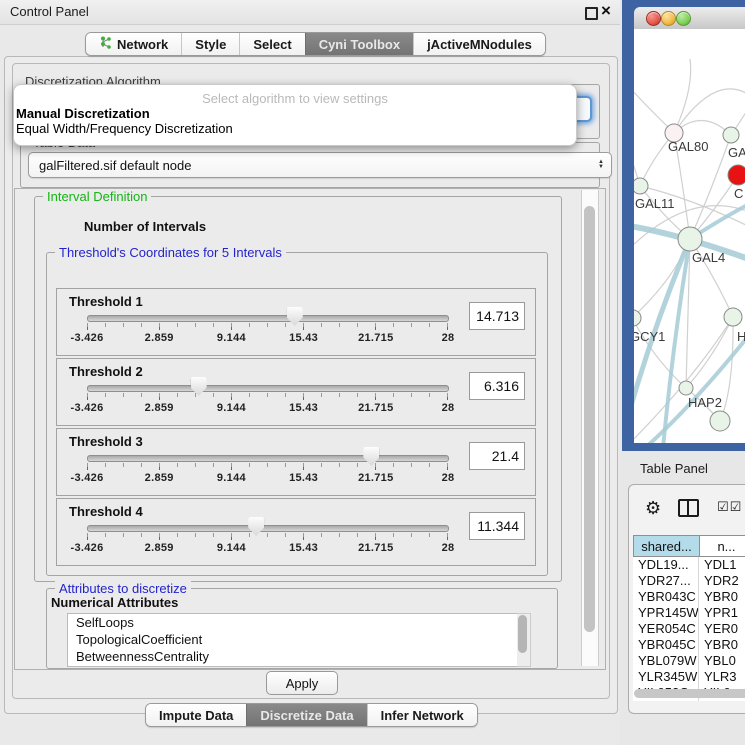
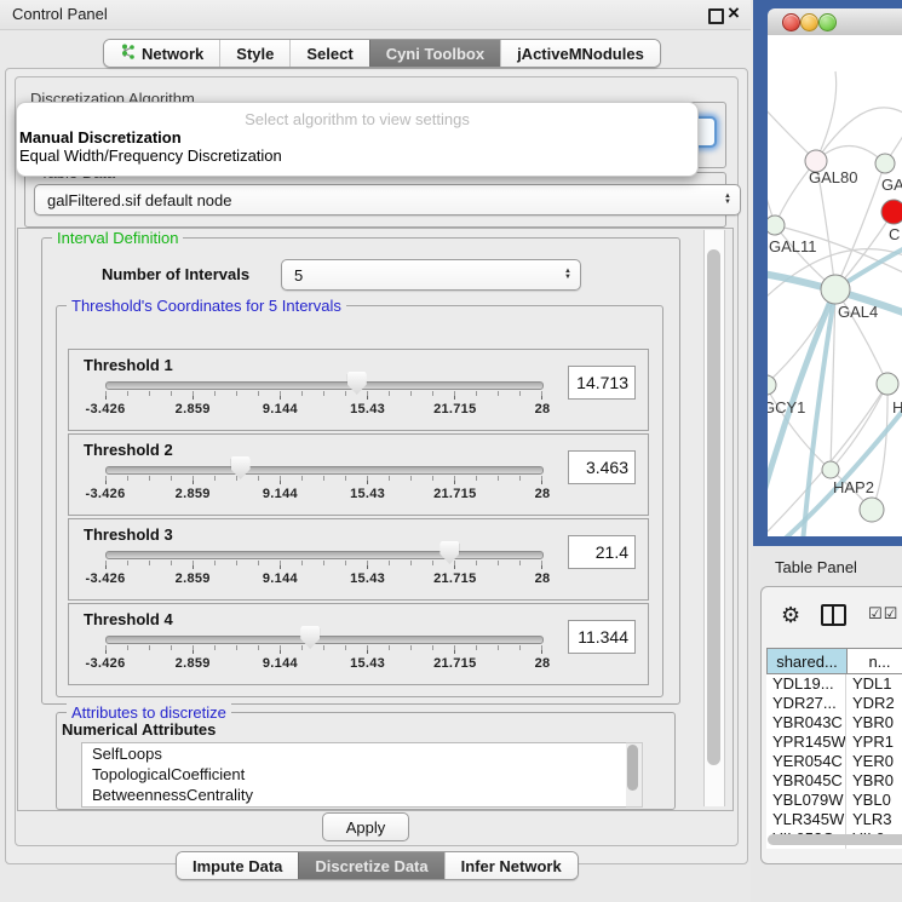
  Control Panel
  ×
  Network
  Style
  Select
  Cyni Toolbox
  jActiveMNodules
  Discretization Algorithm
  Select algorithm to view settings
  Manual Discretization
  Equal Width/Frequency Discretization
  galFiltered.sif default node
  Interval Definition
  Number of Intervals
+ 5
  Threshold's Coordinates for 5 Intervals
  Threshold 1
  -3.426
  2.859
  9.144
  15.43
  21.715
  28
  14.713
  Threshold 2
  -3.426
  2.859
  9.144
  15.43
  21.715
  28
- 6.316
+ 3.463
  Threshold 3
  -3.426
  2.859
  9.144
  15.43
  21.715
  28
  21.4
  Threshold 4
  -3.426
  2.859
  9.144
  15.43
  21.715
  28
  11.344
  Attributes to discretize
  Numerical Attributes
  SelfLoops
  TopologicalCoefficient
  BetweennessCentrality
  Apply
  Impute Data
  Discretize Data
  Infer Network
  GAL80
  GA
  C
  GAL11
  GAL4
  GCY1
  H
  HAP2
  Table Panel
  ⚙
  ☑☑
  shared...
  n...
  YDL19...
  YDL1
  YDR27...
  YDR2
  YBR043C
  YBR0
  YPR145W
  YPR1
  YER054C
  YER0
  YBR045C
  YBR0
  YBL079W
  YBL0
  YLR345W
  YLR3
